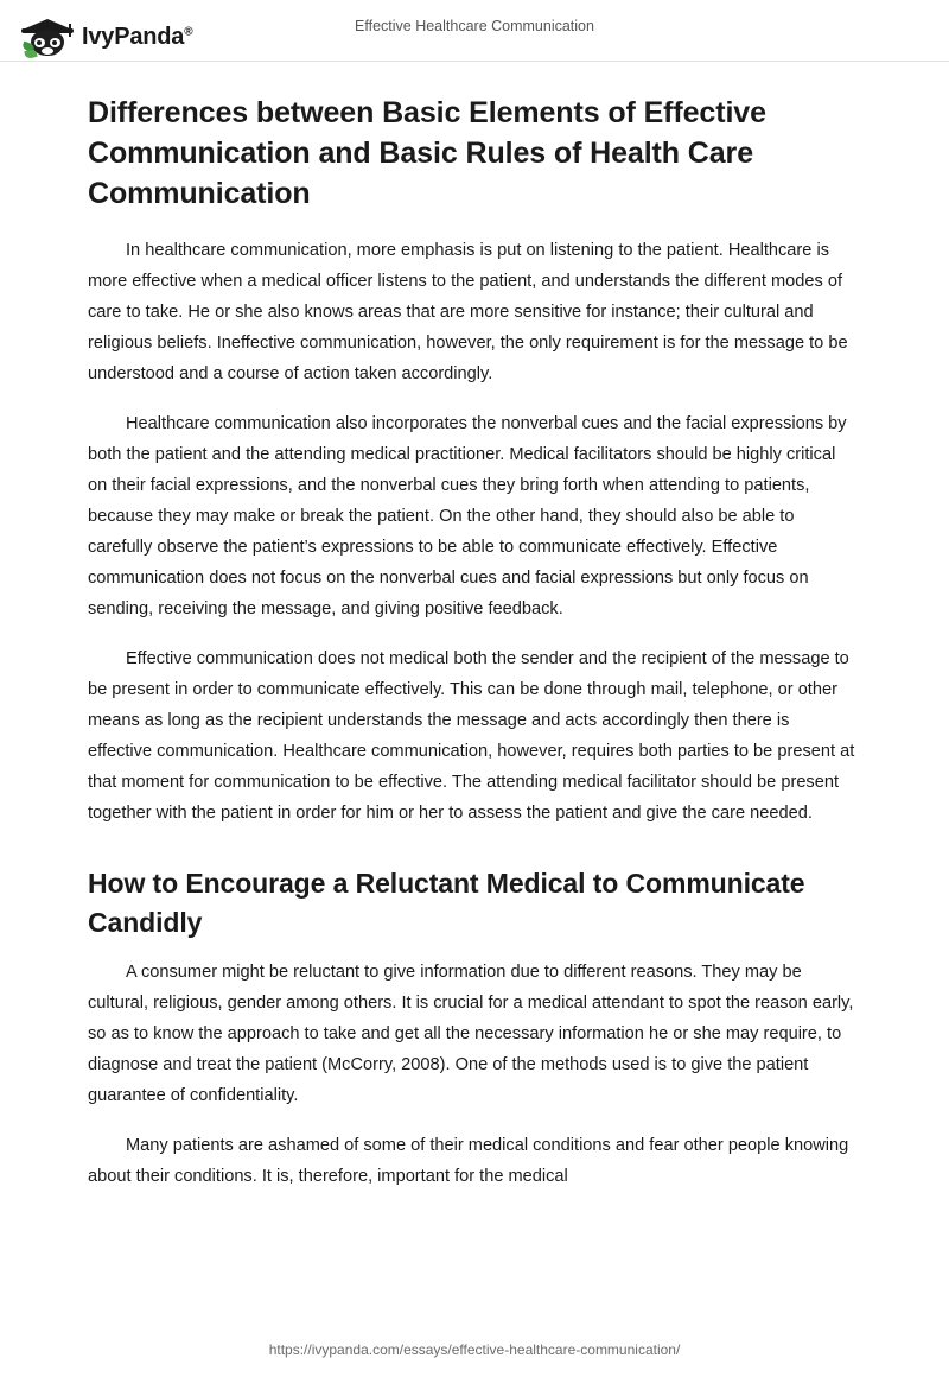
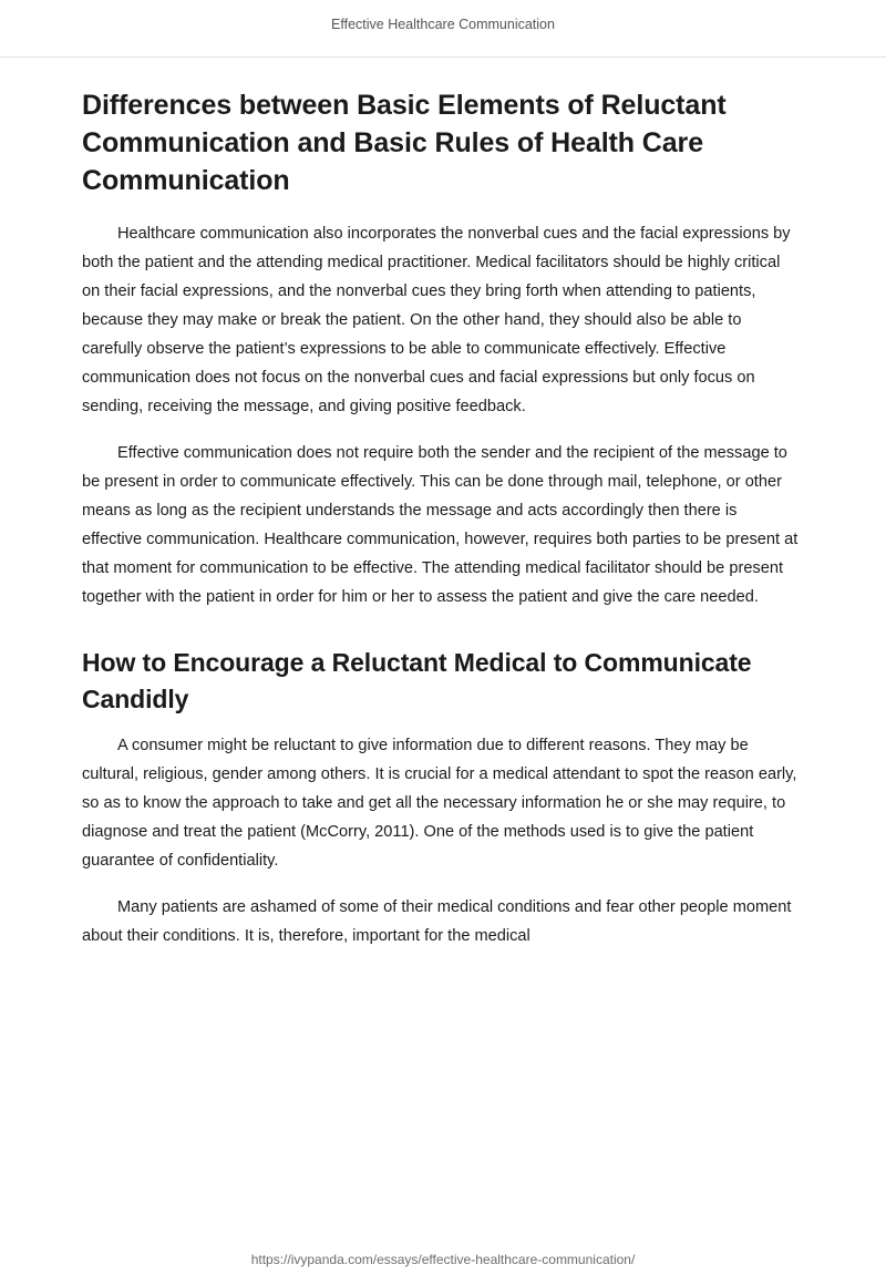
- IvyPanda®
  Effective Healthcare Communication
- Differences between Basic Elements of Effective Communication and Basic Rules of Health Care Communication
+ Differences between Basic Elements of Reluctant Communication and Basic Rules of Health Care Communication
- In healthcare communication, more emphasis is put on listening to the patient. Healthcare is more effective when a medical officer listens to the patient, and understands the different modes of care to take. He or she also knows areas that are more sensitive for instance; their cultural and religious beliefs. Ineffective communication, however, the only requirement is for the message to be understood and a course of action taken accordingly.
  Healthcare communication also incorporates the nonverbal cues and the facial expressions by both the patient and the attending medical practitioner. Medical facilitators should be highly critical on their facial expressions, and the nonverbal cues they bring forth when attending to patients, because they may make or break the patient. On the other hand, they should also be able to carefully observe the patient’s expressions to be able to communicate effectively. Effective communication does not focus on the nonverbal cues and facial expressions but only focus on sending, receiving the message, and giving positive feedback.
- Effective communication does not medical both the sender and the recipient of the message to be present in order to communicate effectively. This can be done through mail, telephone, or other means as long as the recipient understands the message and acts accordingly then there is effective communication. Healthcare communication, however, requires both parties to be present at that moment for communication to be effective. The attending medical facilitator should be present together with the patient in order for him or her to assess the patient and give the care needed.
+ Effective communication does not require both the sender and the recipient of the message to be present in order to communicate effectively. This can be done through mail, telephone, or other means as long as the recipient understands the message and acts accordingly then there is effective communication. Healthcare communication, however, requires both parties to be present at that moment for communication to be effective. The attending medical facilitator should be present together with the patient in order for him or her to assess the patient and give the care needed.
  How to Encourage a Reluctant Medical to Communicate Candidly
- A consumer might be reluctant to give information due to different reasons. They may be cultural, religious, gender among others. It is crucial for a medical attendant to spot the reason early, so as to know the approach to take and get all the necessary information he or she may require, to diagnose and treat the patient (McCorry, 2008). One of the methods used is to give the patient guarantee of confidentiality.
+ A consumer might be reluctant to give information due to different reasons. They may be cultural, religious, gender among others. It is crucial for a medical attendant to spot the reason early, so as to know the approach to take and get all the necessary information he or she may require, to diagnose and treat the patient (McCorry, 2011). One of the methods used is to give the patient guarantee of confidentiality.
- Many patients are ashamed of some of their medical conditions and fear other people knowing about their conditions. It is, therefore, important for the medical
+ Many patients are ashamed of some of their medical conditions and fear other people moment about their conditions. It is, therefore, important for the medical
  https://ivypanda.com/essays/effective-healthcare-communication/
